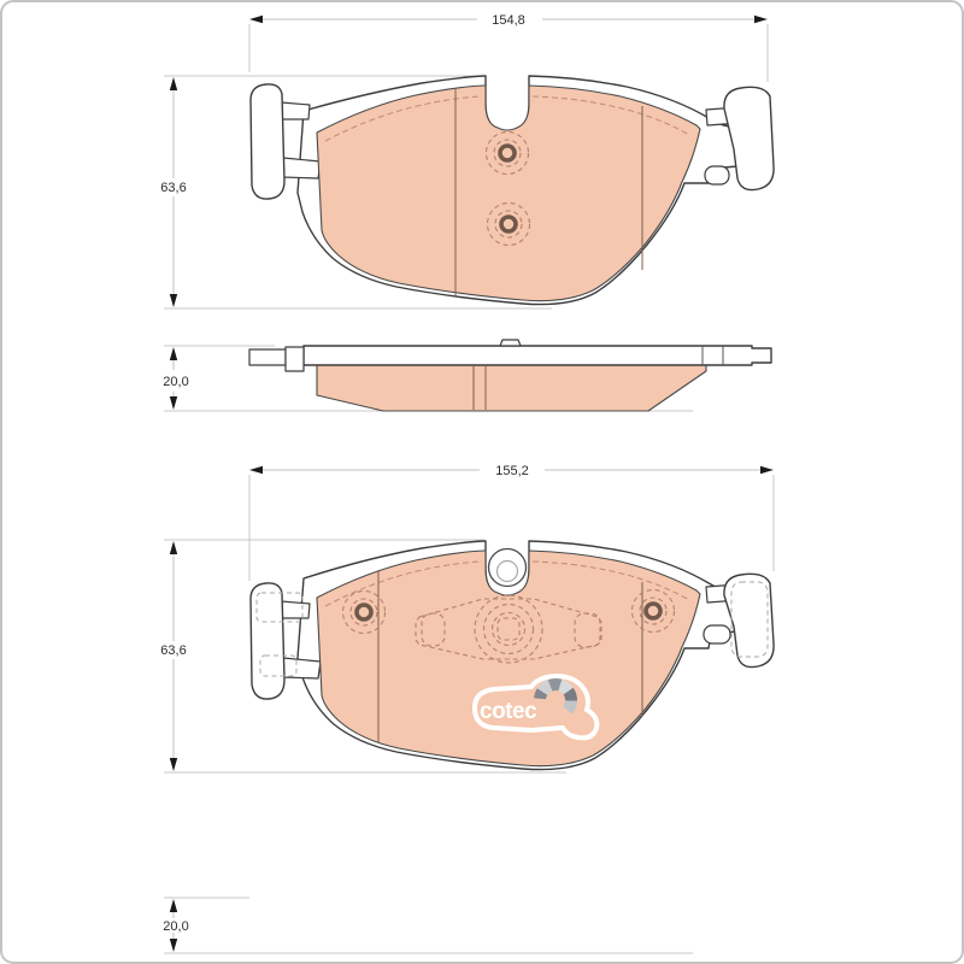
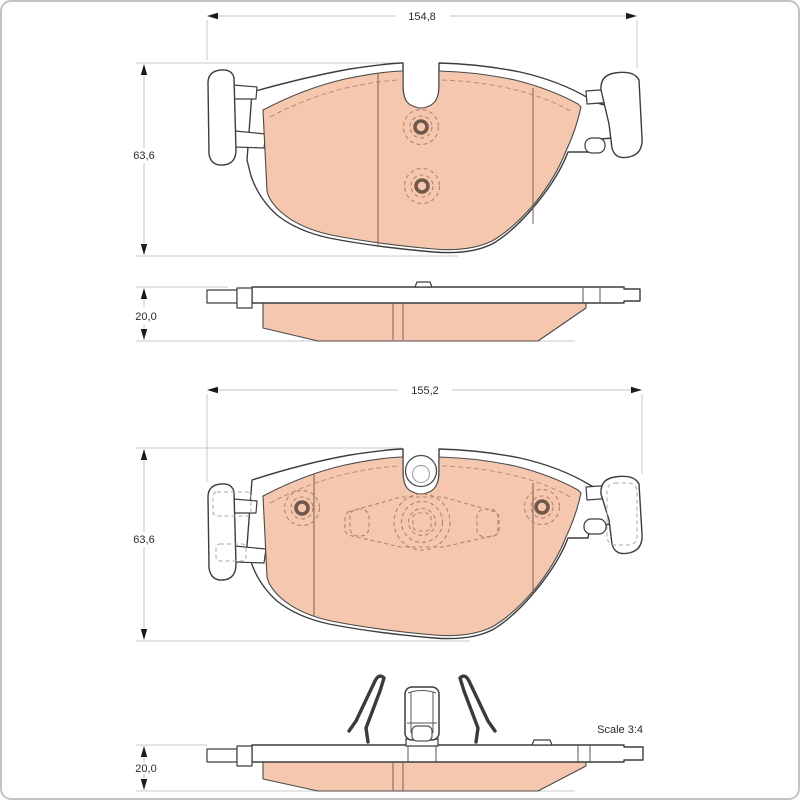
  154,8
  63,6
  20,0
  155,2
  63,6
- cotec
  20,0
+ Scale 3:4
